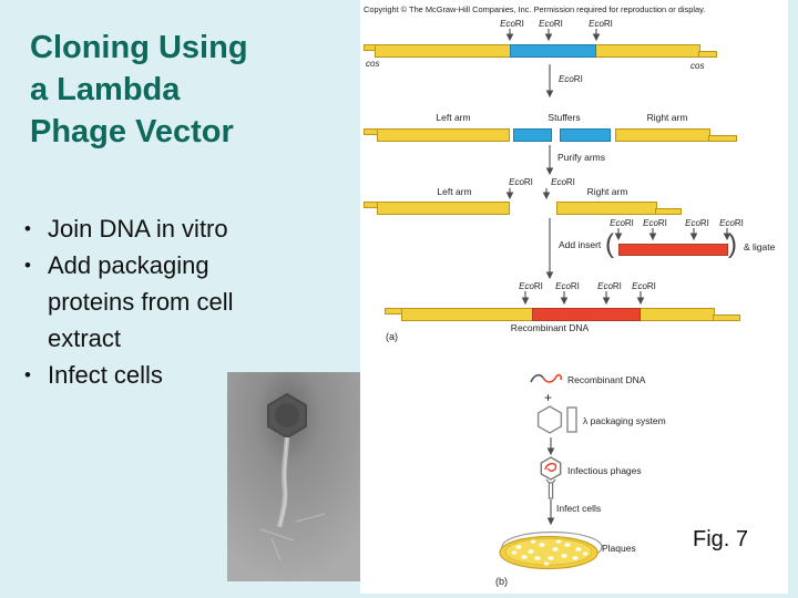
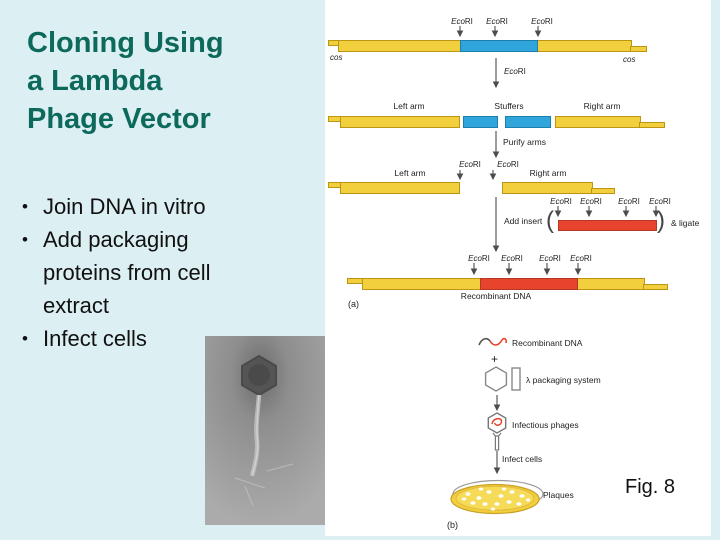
  Cloning Using
  a Lambda
  Phage Vector
  •
  Join DNA in vitro
  •
  Add packaging proteins from cell extract
  •
  Infect cells
- Copyright © The McGraw-Hill Companies, Inc. Permission required for reproduction or display.
  EcoRI
  EcoRI
  EcoRI
  cos
  cos
  EcoRI
  Left arm
  Stuffers
  Right arm
  Purify arms
  EcoRI
  EcoRI
  Left arm
  Right arm
  EcoRI
  EcoRI
  EcoRI
  EcoRI
  Add insert
  (
  )
  & ligate
  EcoRI
  EcoRI
  EcoRI
  EcoRI
  Recombinant DNA
  (a)
  Recombinant DNA
  +
  λ packaging system
  Infectious phages
  Infect cells
  Plaques
  (b)
- Fig. 7
+ Fig. 8
